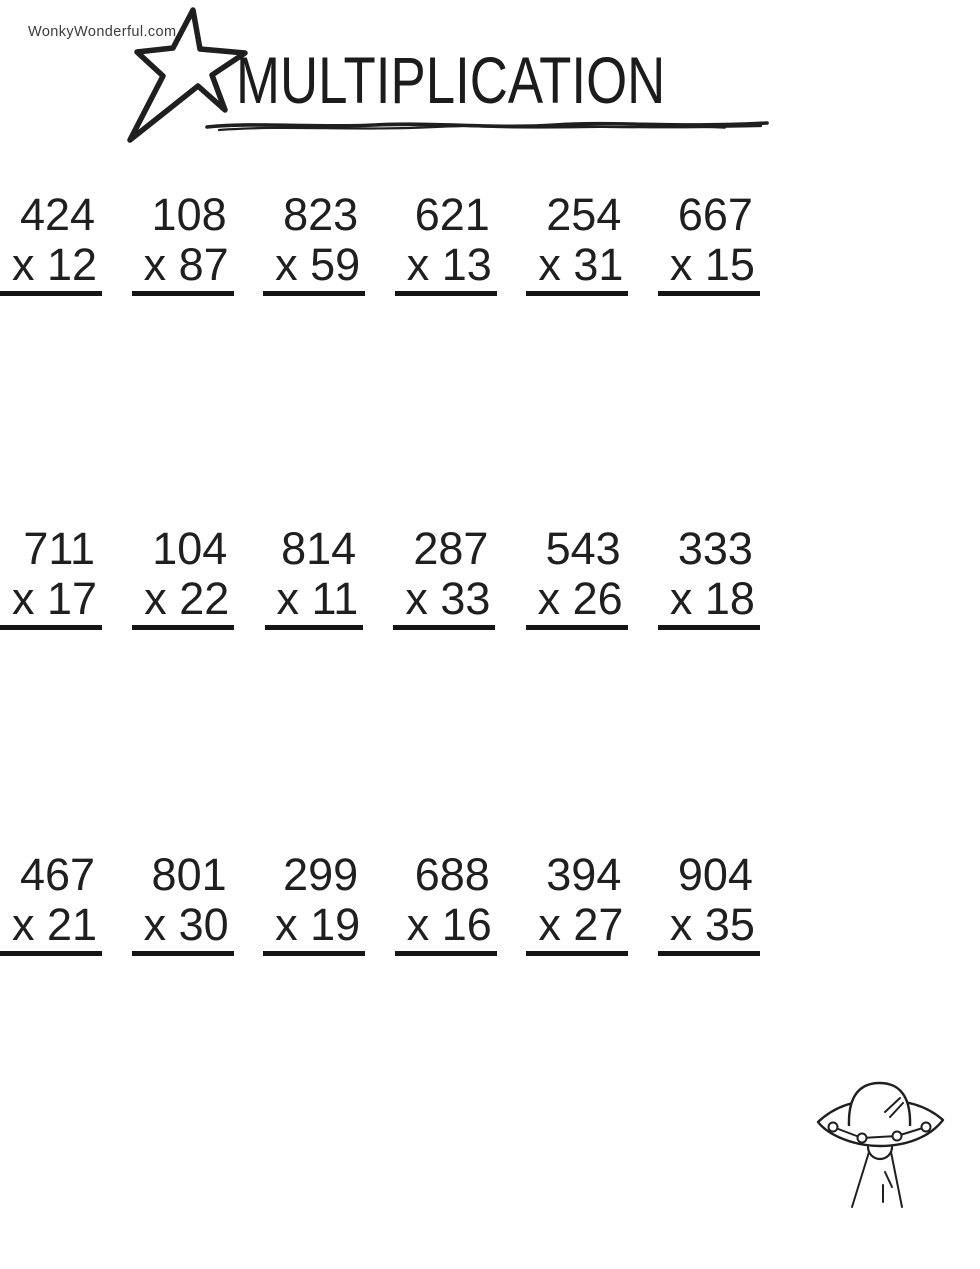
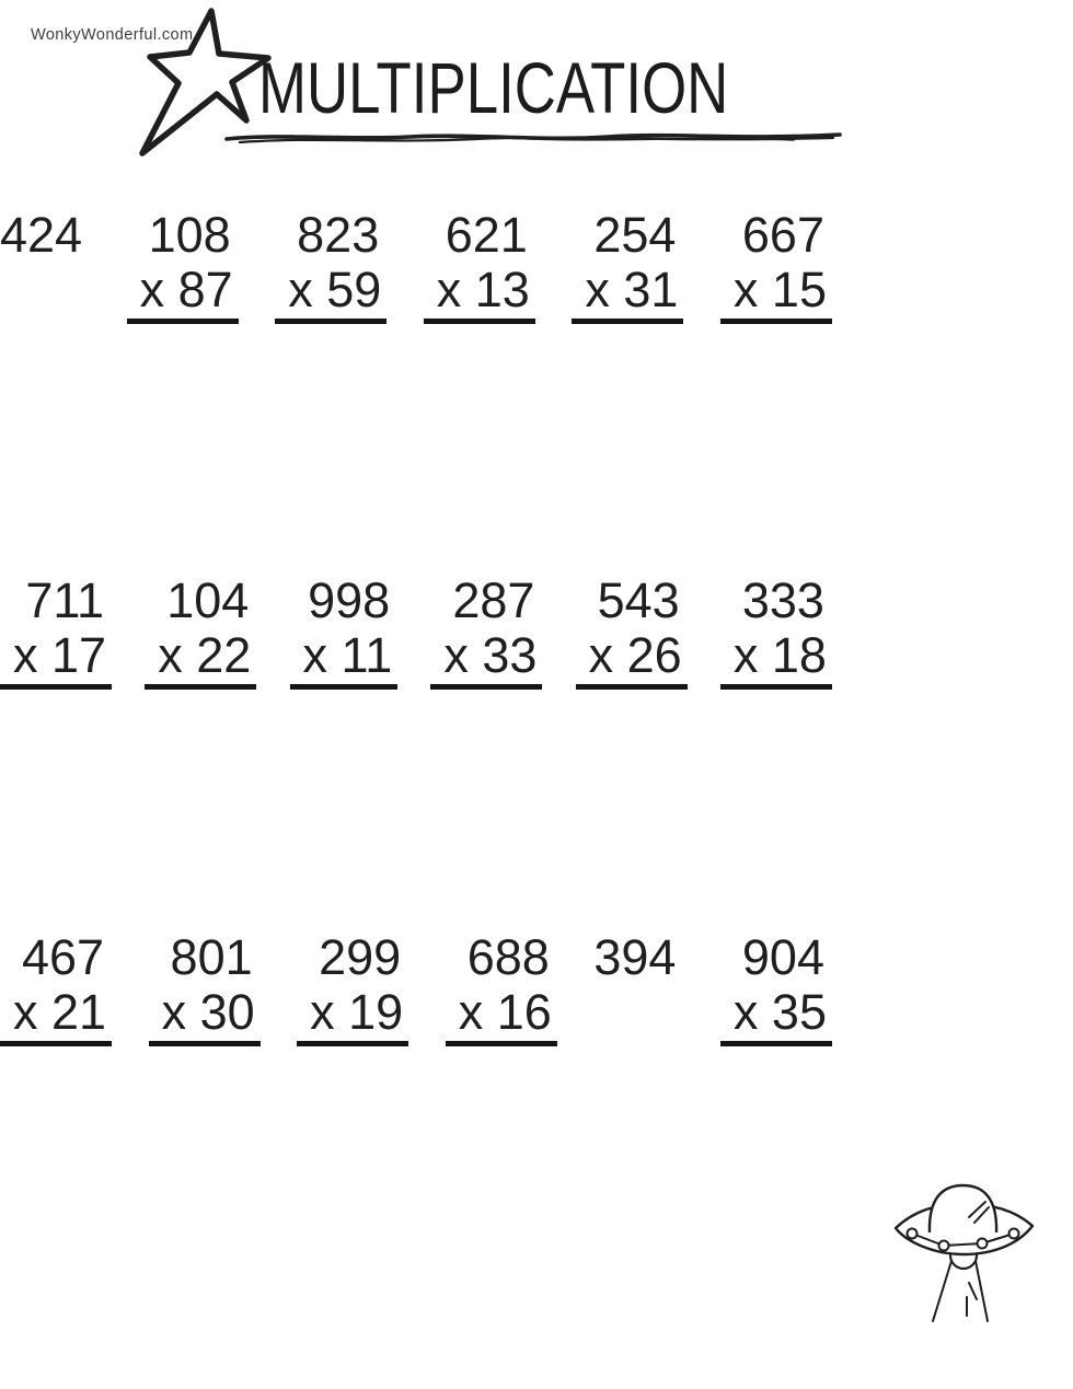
  WonkyWonderful.com
  MULTIPLICATION
  424
- x 12
  108
  x 87
  823
  x 59
  621
  x 13
  254
  x 31
  667
  x 15
  711
  x 17
  104
  x 22
- 814
+ 998
  x 11
  287
  x 33
  543
  x 26
  333
  x 18
  467
  x 21
  801
  x 30
  299
  x 19
  688
  x 16
  394
- x 27
  904
  x 35
